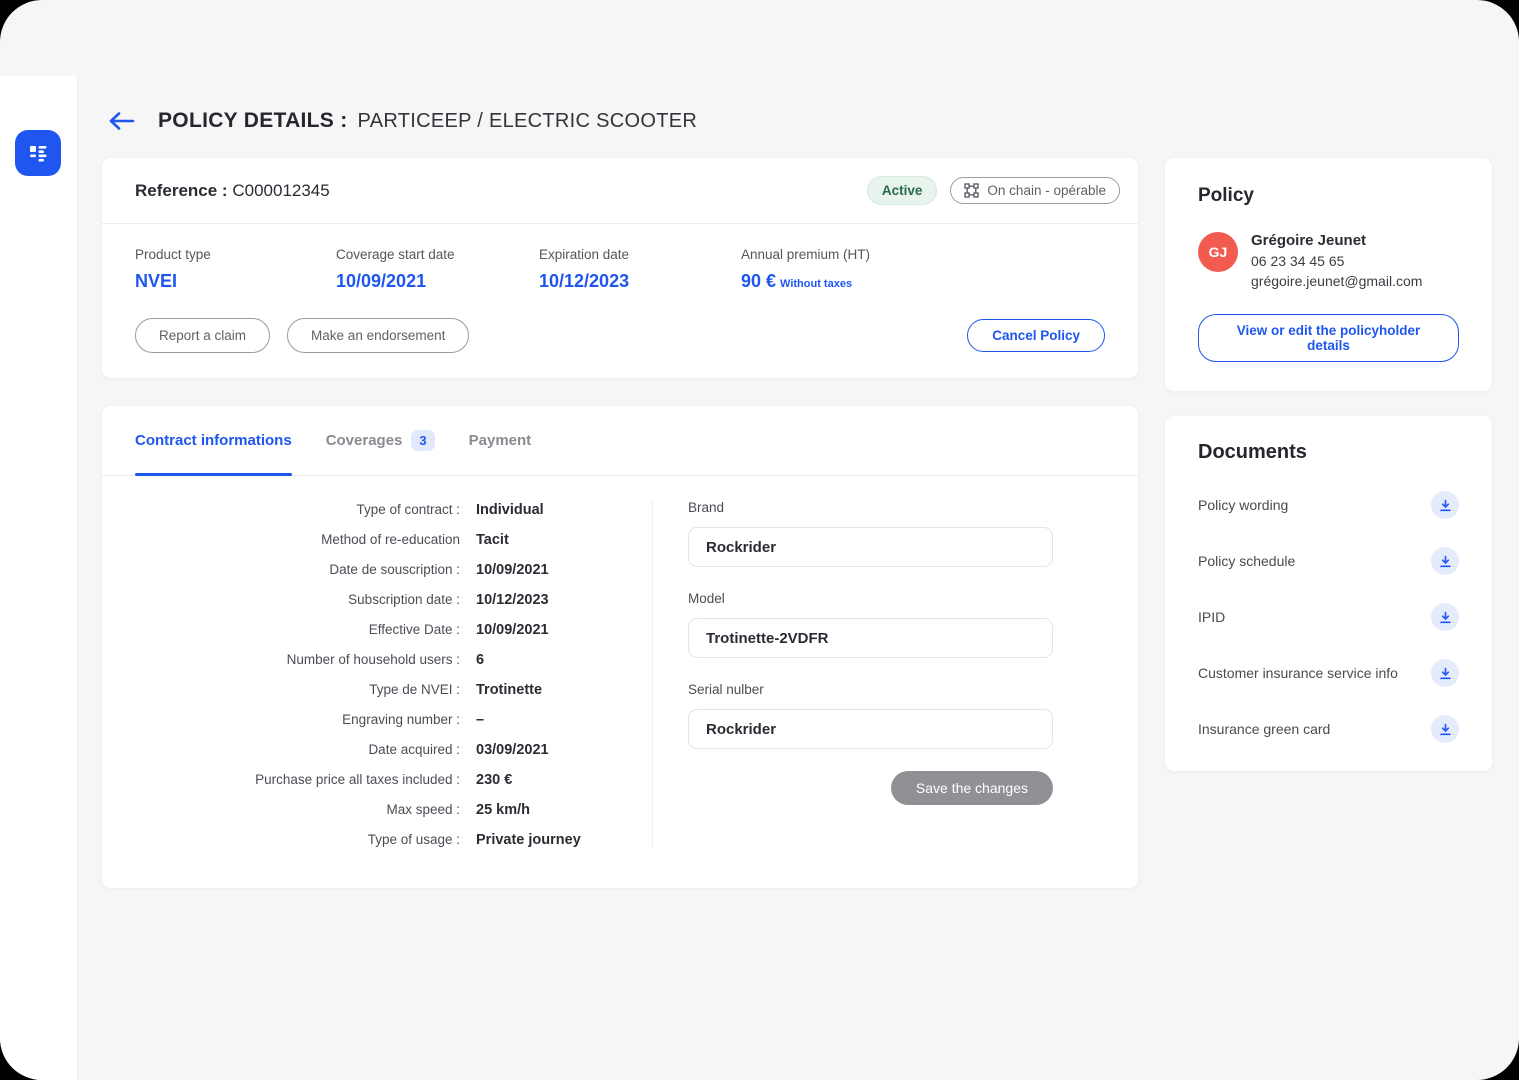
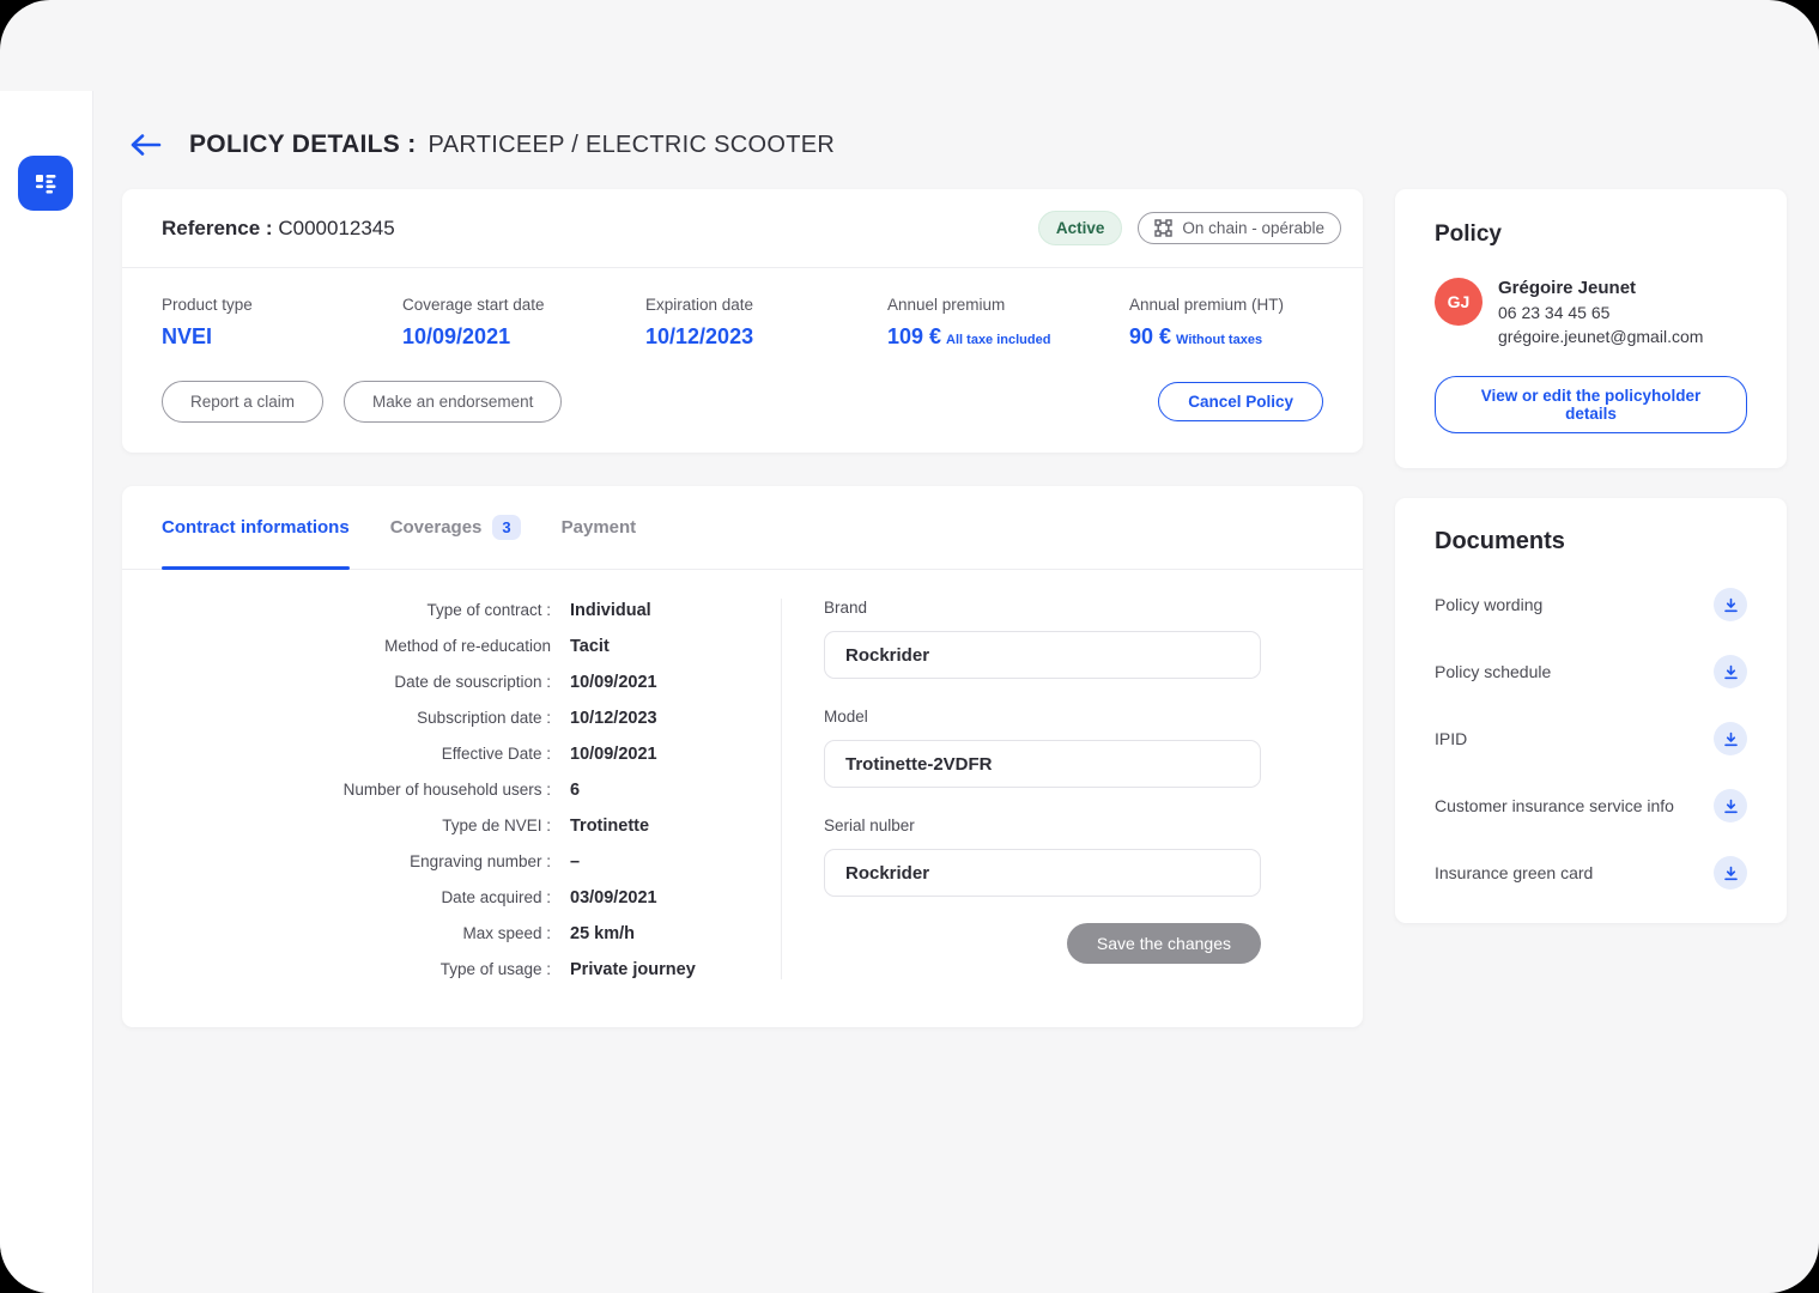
  POLICY DETAILS :
  PARTICEEP / ELECTRIC SCOOTER
  Reference : C000012345
  Active
  On chain - opérable
  Product type
  NVEI
  Coverage start date
  10/09/2021
  Expiration date
  10/12/2023
+ Annuel premium
+ 109 € All taxe included
  Annual premium (HT)
  90 € Without taxes
  Report a claim
  Make an endorsement
  Cancel Policy
  Contract informations
  Coverages
  3
  Payment
  Type of contract :
  Individual
  Method of re-education
  Tacit
  Date de souscription :
  10/09/2021
  Subscription date :
  10/12/2023
  Effective Date :
  10/09/2021
  Number of household users :
  6
  Type de NVEI :
  Trotinette
  Engraving number :
  –
  Date acquired :
  03/09/2021
- Purchase price all taxes included :
- 230 €
  Max speed :
  25 km/h
  Type of usage :
  Private journey
  Brand
  Rockrider
  Model
  Trotinette-2VDFR
  Serial nulber
  Rockrider
  Save the changes
  Policy
  GJ
  Grégoire Jeunet
  06 23 34 45 65
  grégoire.jeunet@gmail.com
  View or edit the policyholder details
  Documents
  Policy wording
  Policy schedule
  IPID
  Customer insurance service info
  Insurance green card
